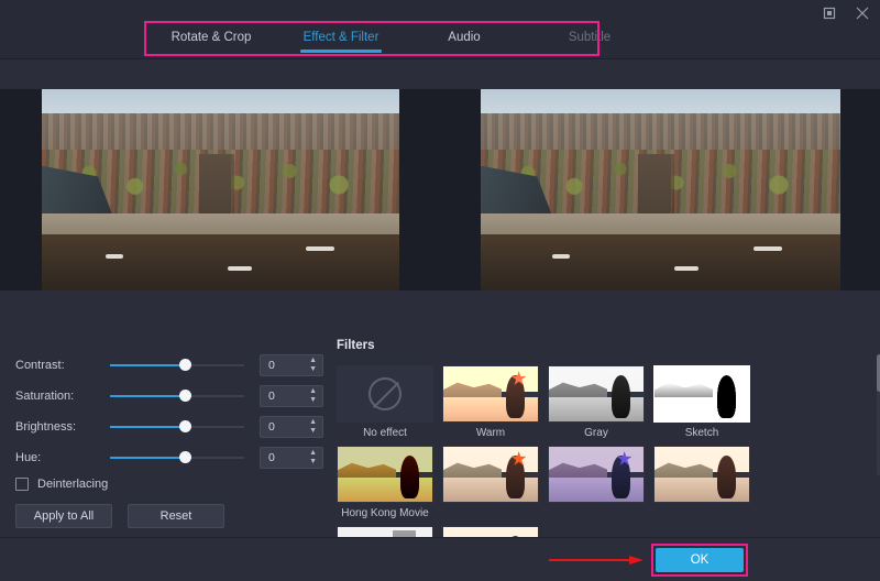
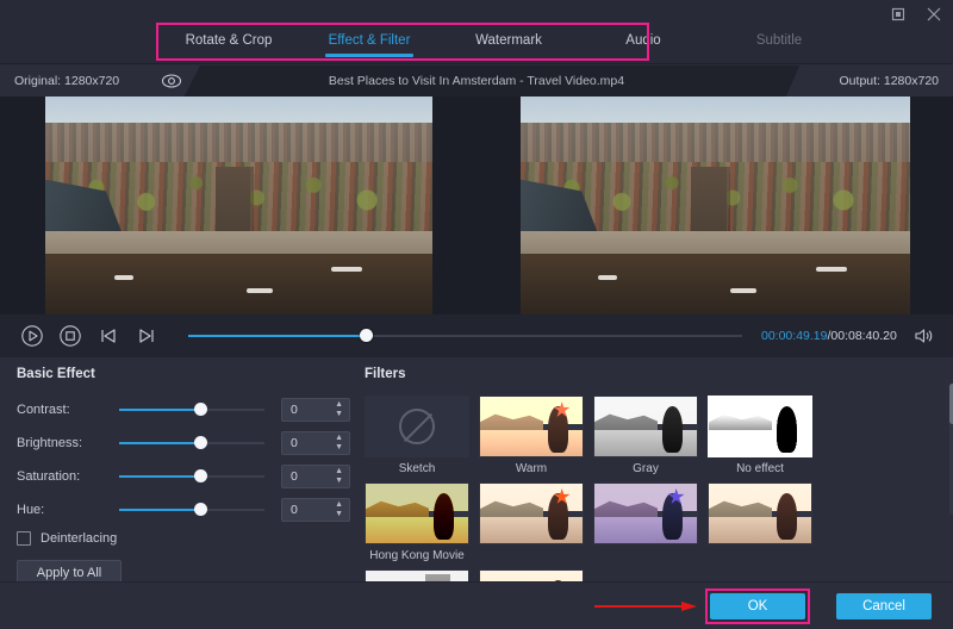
  Rotate & Crop
  Effect & Filter
+ Watermark
  Audio
  Subtitle
+ Best Places to Visit In Amsterdam - Travel Video.mp4
+ Original: 1280x720
+ Output: 1280x720
+ 00:00:49.19/00:08:40.20
+ Basic Effect
  Contrast:
  0
- Saturation:
+ Brightness:
  0
- Brightness:
+ Saturation:
  0
  Hue:
  0
  Deinterlacing
  Apply to All
- Reset
  Filters
- No effect
+ Sketch
  Warm
  Gray
- Sketch
+ No effect
  Hong Kong Movie
  OK
+ Cancel
